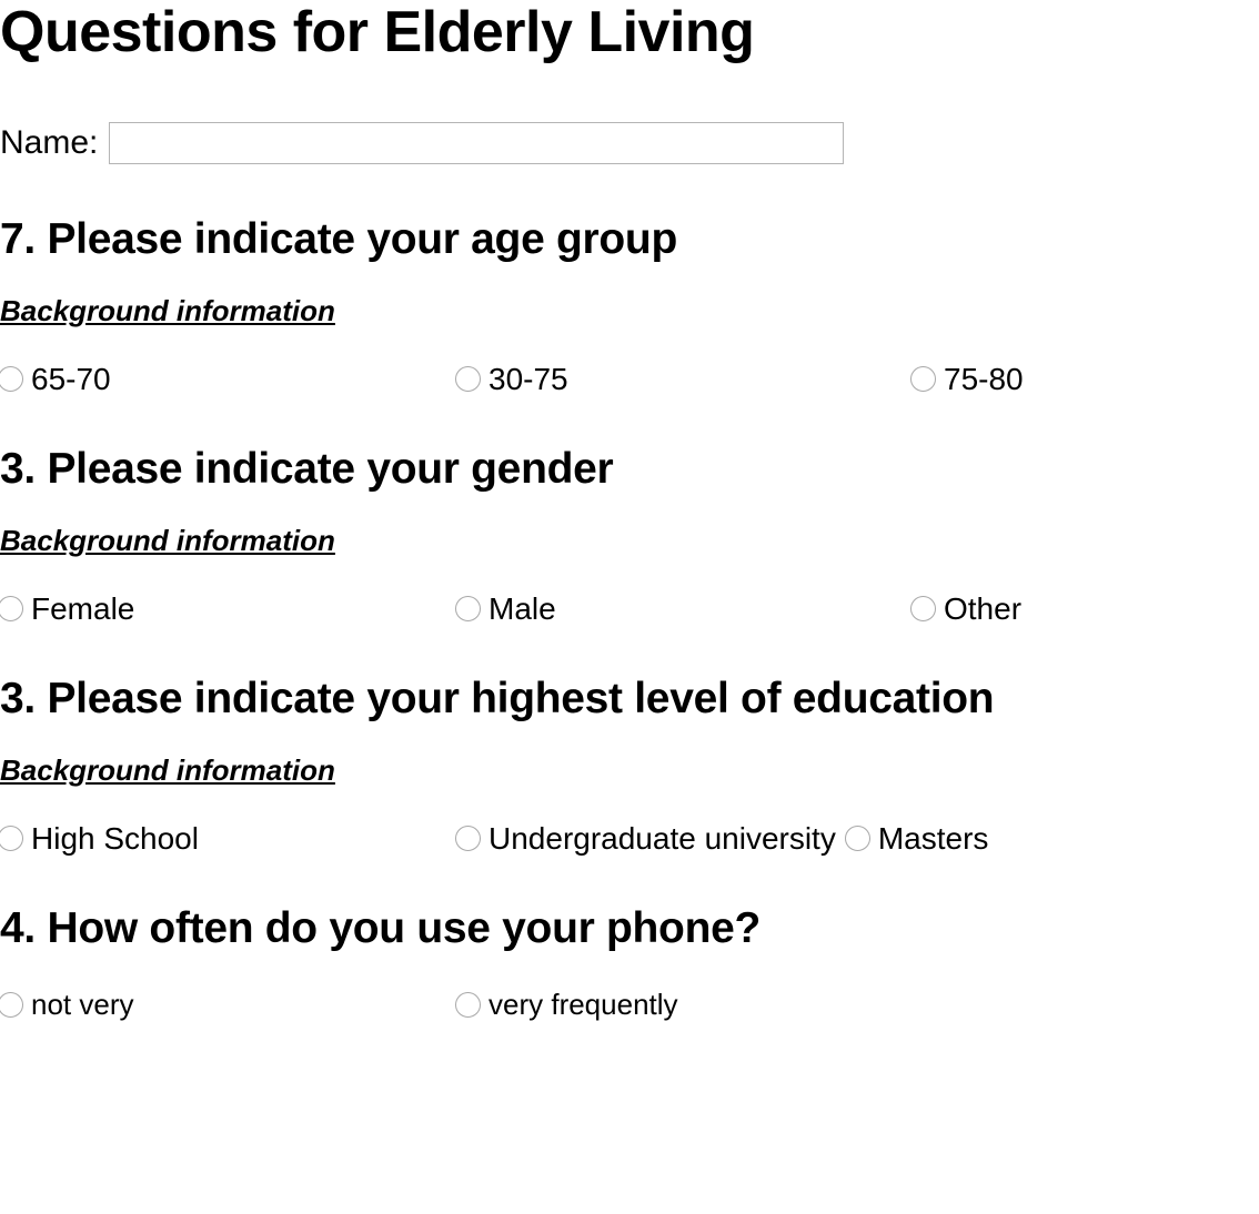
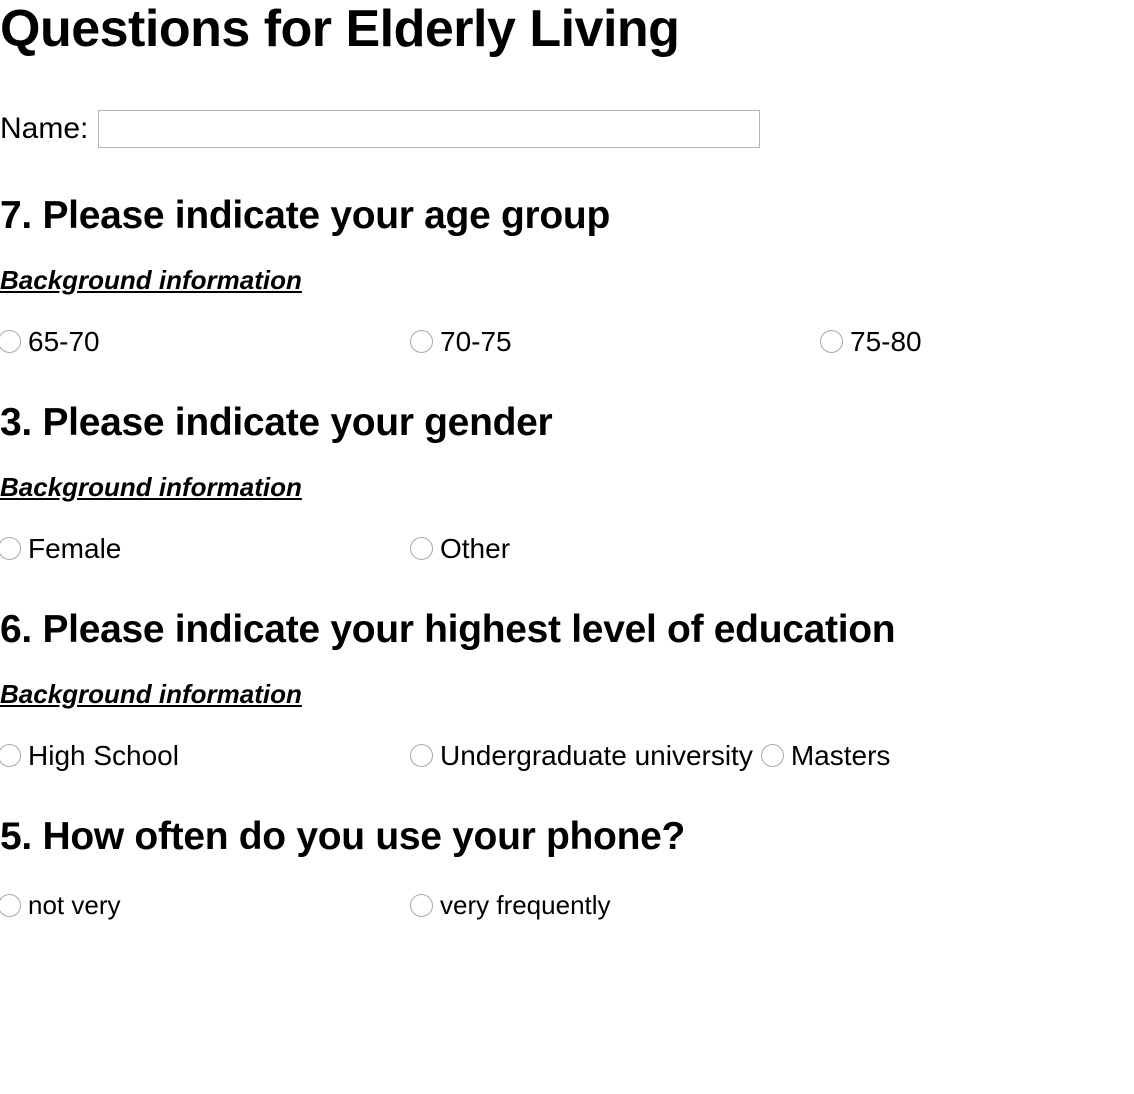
  Questions for Elderly Living
  Name:
  7. Please indicate your age group
  Background information
  65-70
- 30-75
+ 70-75
  75-80
  3. Please indicate your gender
  Background information
  Female
- Male
  Other
- 3. Please indicate your highest level of education
+ 6. Please indicate your highest level of education
  Background information
  High School
  Undergraduate university
  Masters
- 4. How often do you use your phone?
+ 5. How often do you use your phone?
  not very
  very frequently
